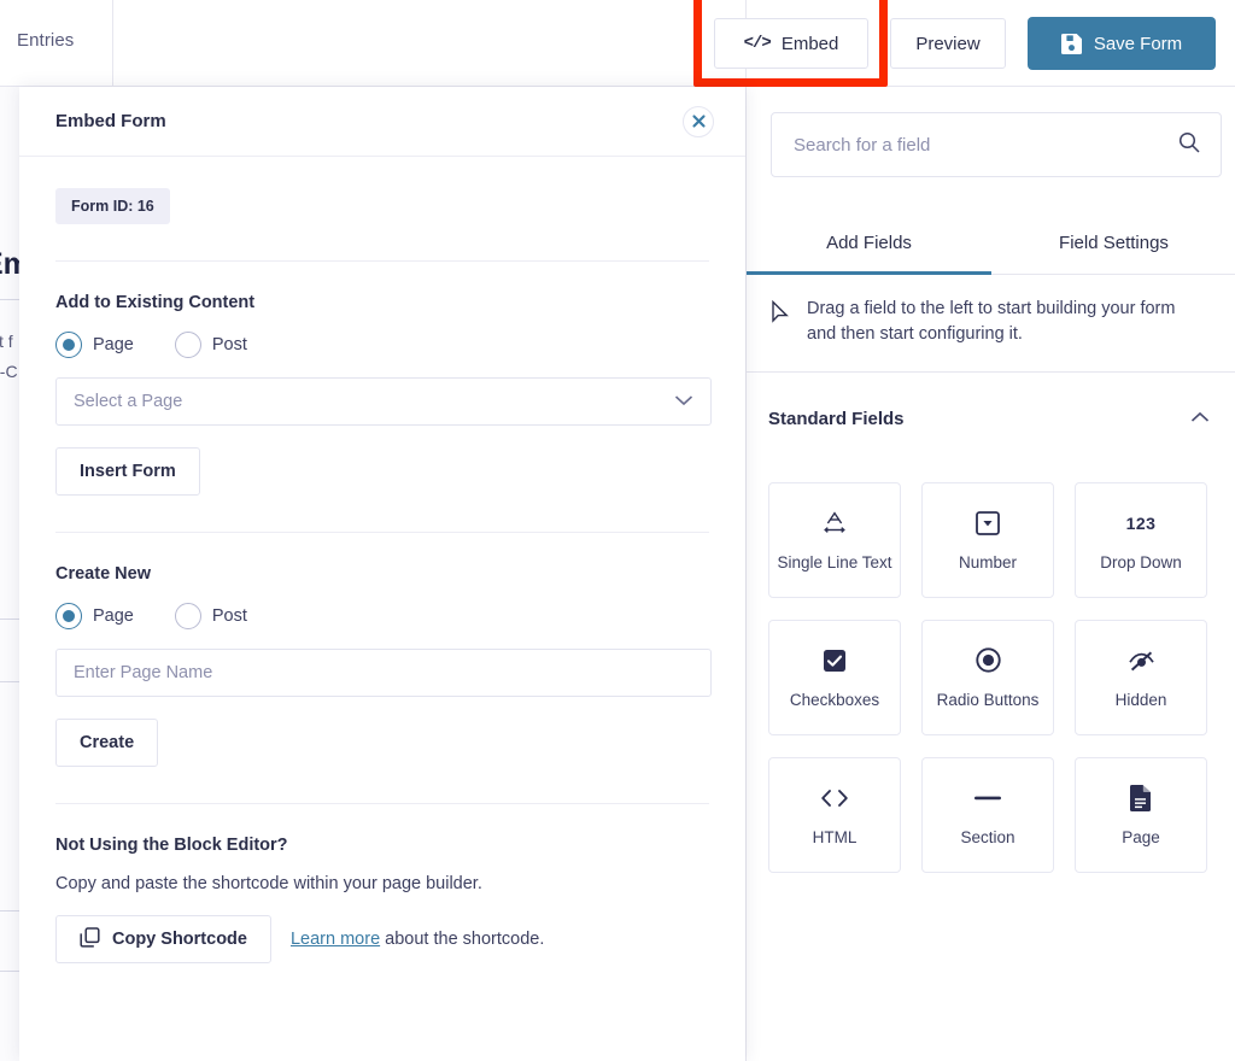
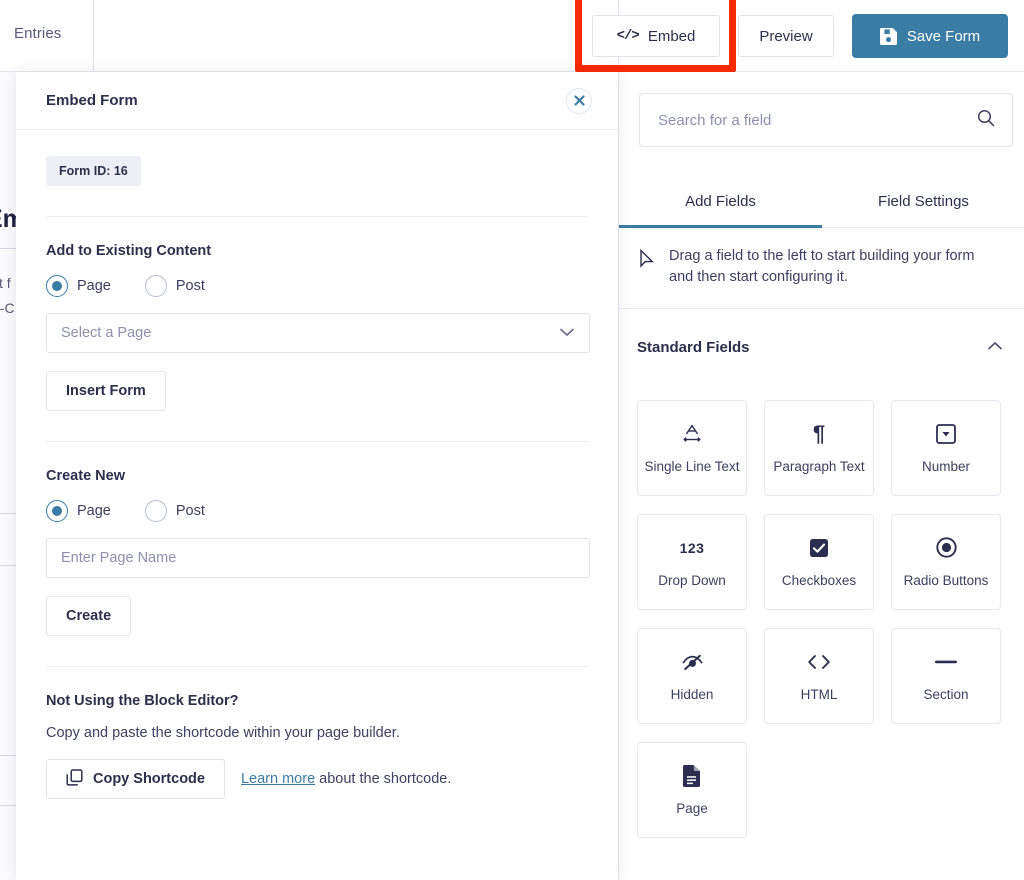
  Entries
  </>
  Embed
  Preview
  Save Form
  Search for a field
  Add Fields
  Field Settings
  Drag a field to the left to start building your form and then start configuring it.
  Standard Fields
  Single Line Text
+ ¶
+ Paragraph Text
  Number
  123
  Drop Down
  Checkboxes
  Radio Buttons
  Hidden
  HTML
  Section
  Page
  Embed Form
  Form ID: 16
  Add to Existing Content
  Page
  Post
  Select a Page
  Insert Form
  Create New
  Page
  Post
  Enter Page Name
  Create
  Not Using the Block Editor?
  Copy and paste the shortcode within your page builder.
  Copy Shortcode
  Learn more about the shortcode.
